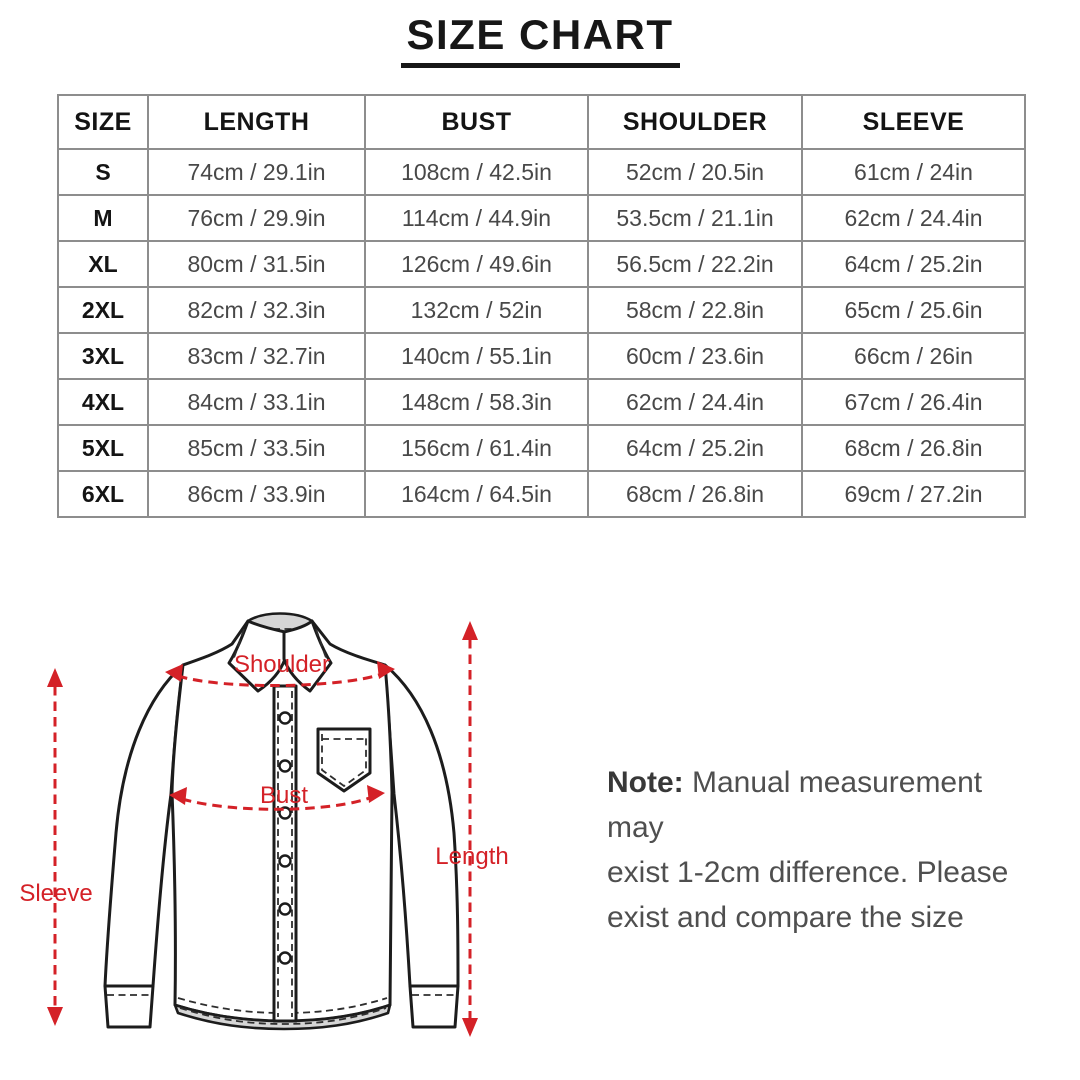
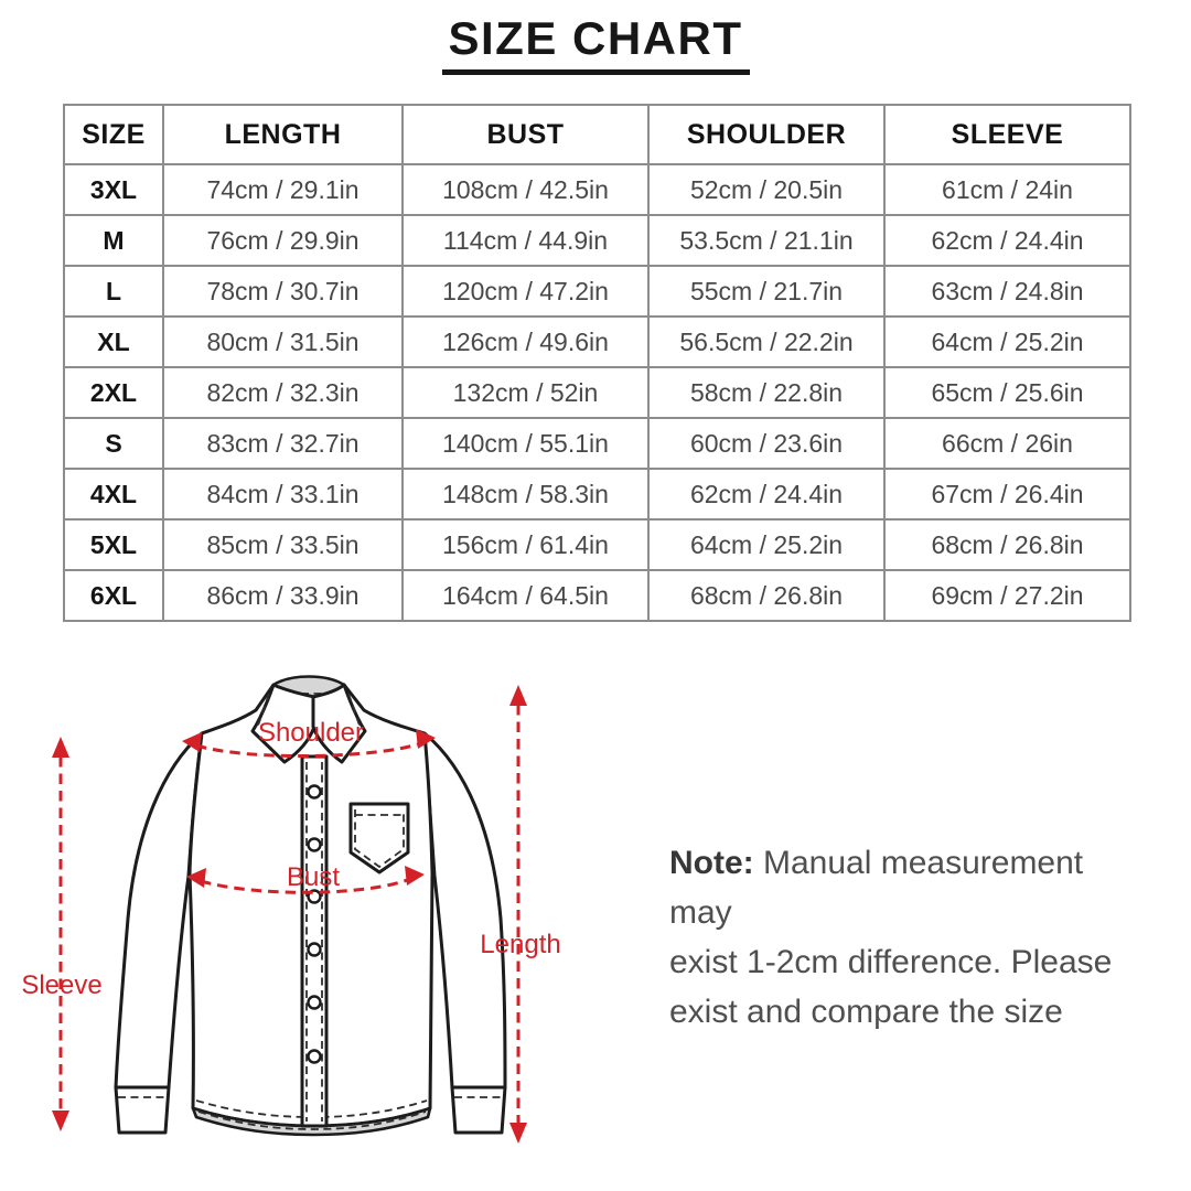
  SIZE CHART
  SIZE	LENGTH	BUST	SHOULDER	SLEEVE
- S	74cm / 29.1in	108cm / 42.5in	52cm / 20.5in	61cm / 24in
+ 3XL	74cm / 29.1in	108cm / 42.5in	52cm / 20.5in	61cm / 24in
  M	76cm / 29.9in	114cm / 44.9in	53.5cm / 21.1in	62cm / 24.4in
+ L	78cm / 30.7in	120cm / 47.2in	55cm / 21.7in	63cm / 24.8in
  XL	80cm / 31.5in	126cm / 49.6in	56.5cm / 22.2in	64cm / 25.2in
  2XL	82cm / 32.3in	132cm / 52in	58cm / 22.8in	65cm / 25.6in
- 3XL	83cm / 32.7in	140cm / 55.1in	60cm / 23.6in	66cm / 26in
+ S	83cm / 32.7in	140cm / 55.1in	60cm / 23.6in	66cm / 26in
  4XL	84cm / 33.1in	148cm / 58.3in	62cm / 24.4in	67cm / 26.4in
  5XL	85cm / 33.5in	156cm / 61.4in	64cm / 25.2in	68cm / 26.8in
  6XL	86cm / 33.9in	164cm / 64.5in	68cm / 26.8in	69cm / 27.2in
  Shoulder
  Bust
  Sleeve
  Length
  Note: Manual measurement may
  exist 1-2cm difference. Please
  exist and compare the size
